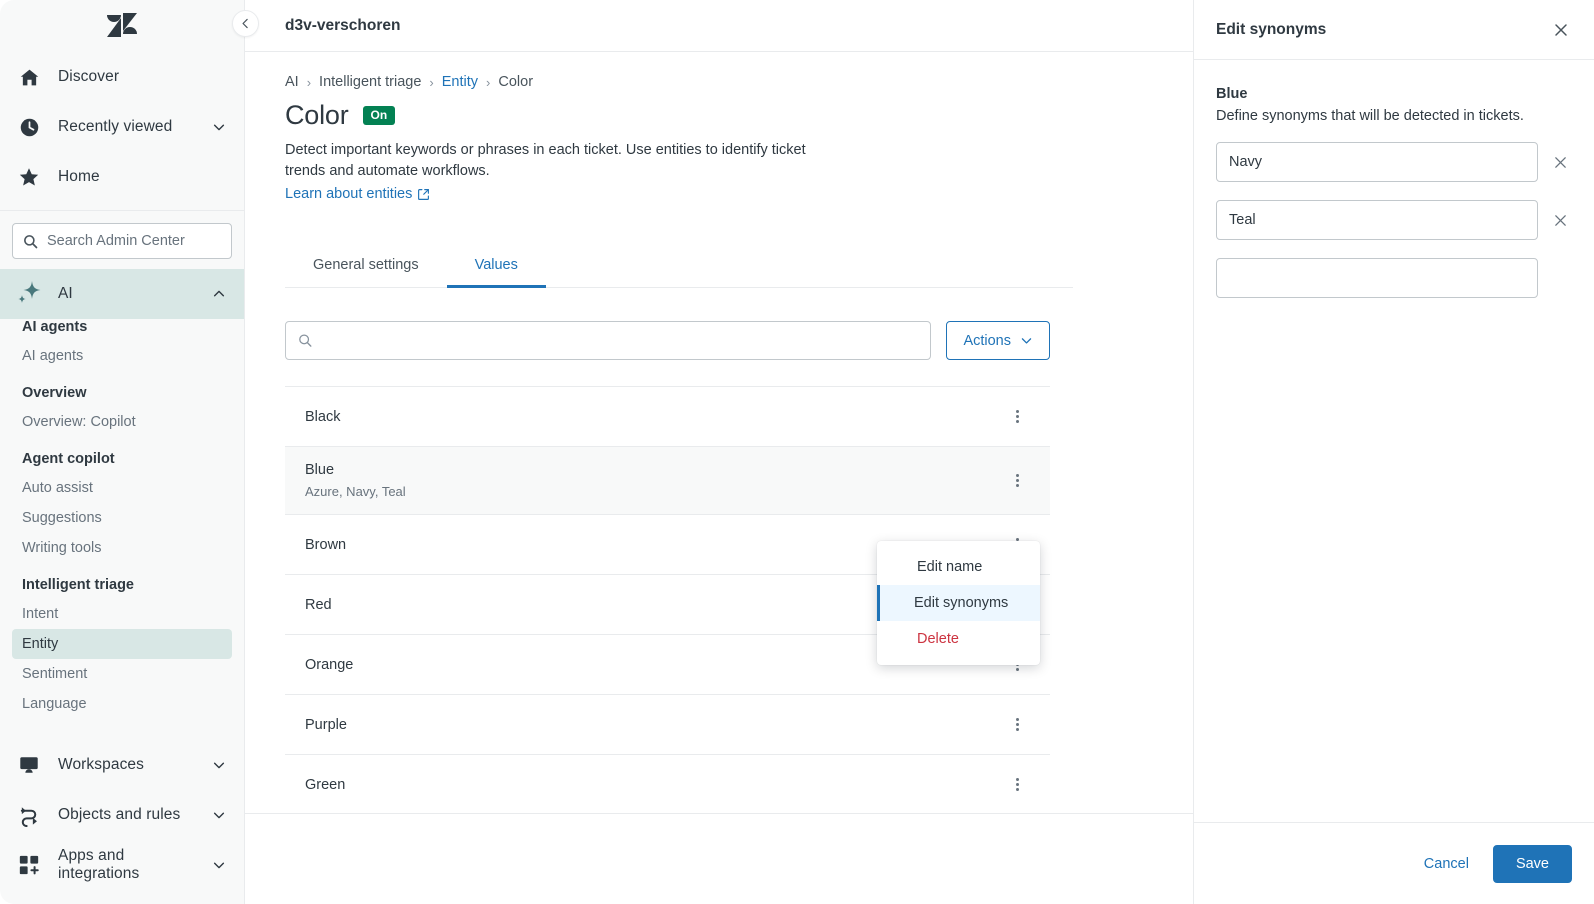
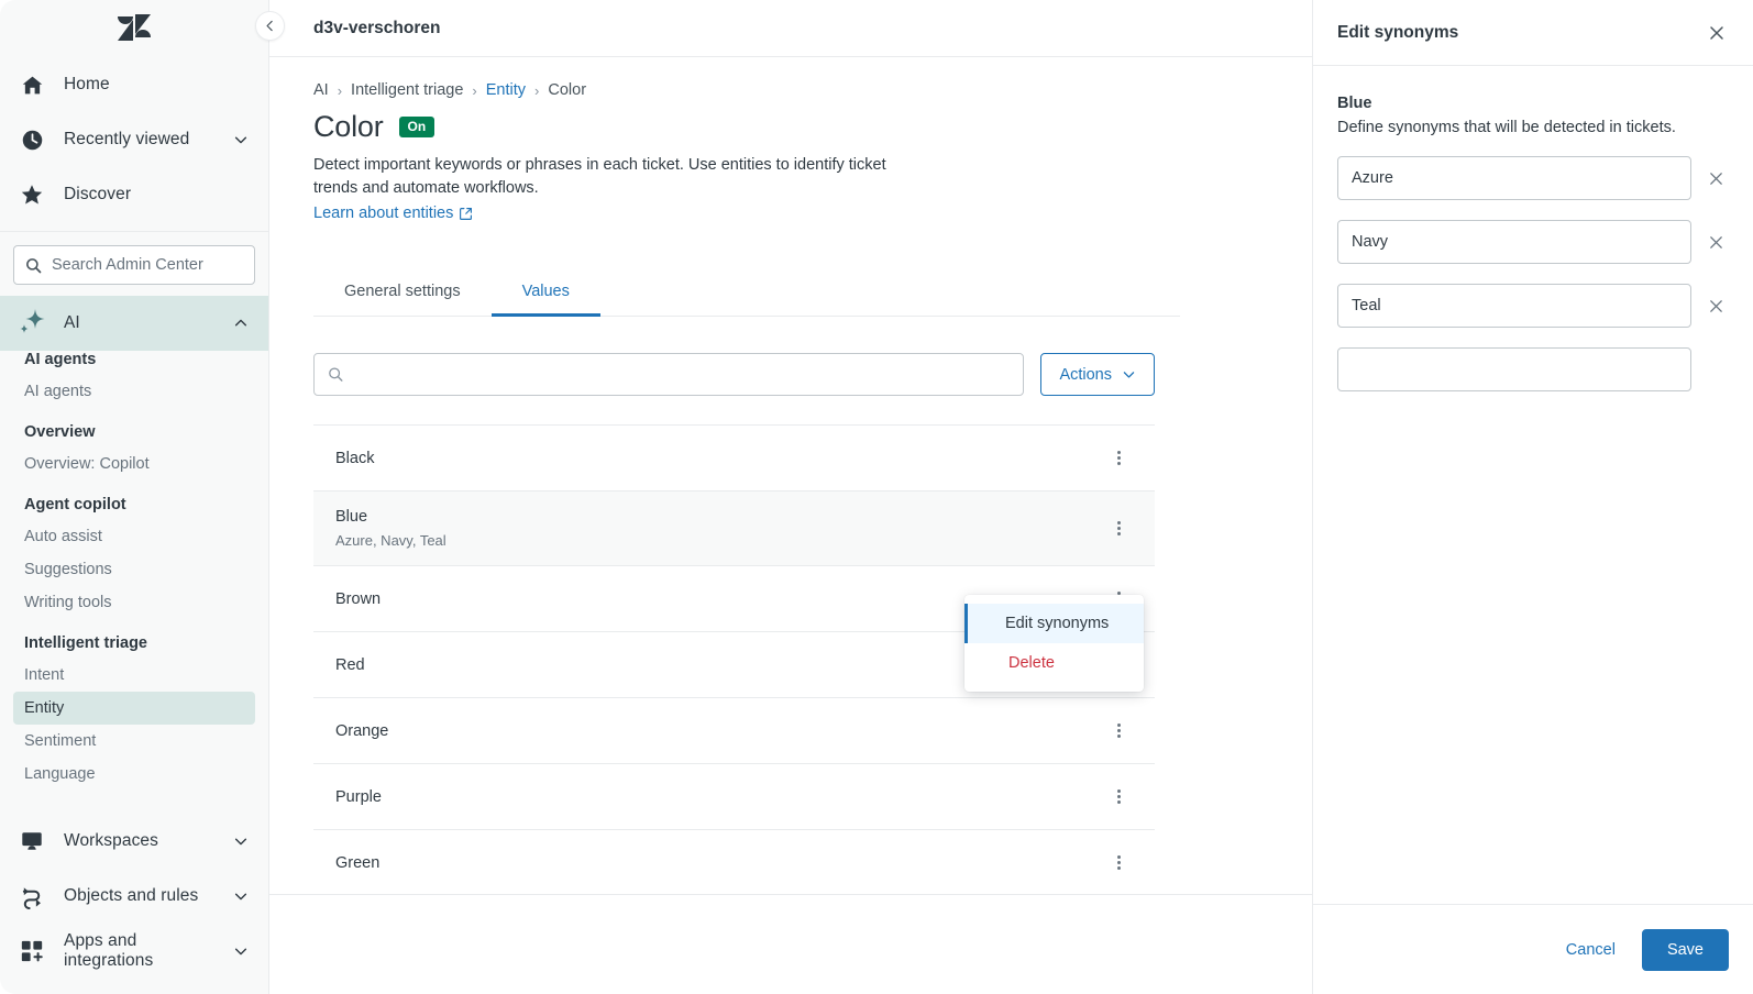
- Discover
+ Home
  Recently viewed
- Home
+ Discover
  Search Admin Center
  AI
  AI agents
  AI agents
  Overview
  Overview: Copilot
  Agent copilot
  Auto assist
  Suggestions
  Writing tools
  Intelligent triage
  Intent
  Entity
  Sentiment
  Language
  Workspaces
  Objects and rules
  Apps and integrations
  d3v-verschoren
  AI
  ›
  Intelligent triage
  ›
  Entity
  ›
  Color
  Color
  On
  Detect important keywords or phrases in each ticket. Use entities to identify ticket trends and automate workflows.
  Learn about entities
  General settings
  Values
  Actions
  Black
  Blue
  Azure, Navy, Teal
  Brown
  Red
  Orange
  Purple
  Green
- Edit name
  Edit synonyms
  Delete
  Edit synonyms
  Blue
  Define synonyms that will be detected in tickets.
+ Azure
  Navy
  Teal
  Cancel
  Save
